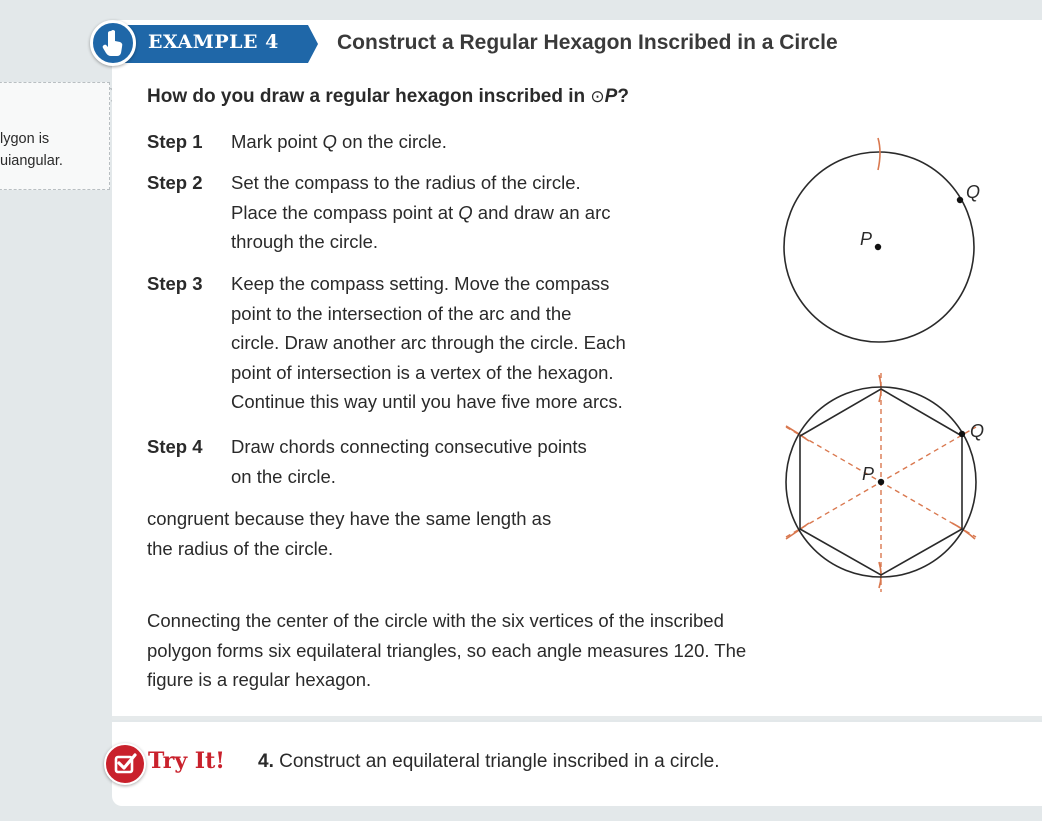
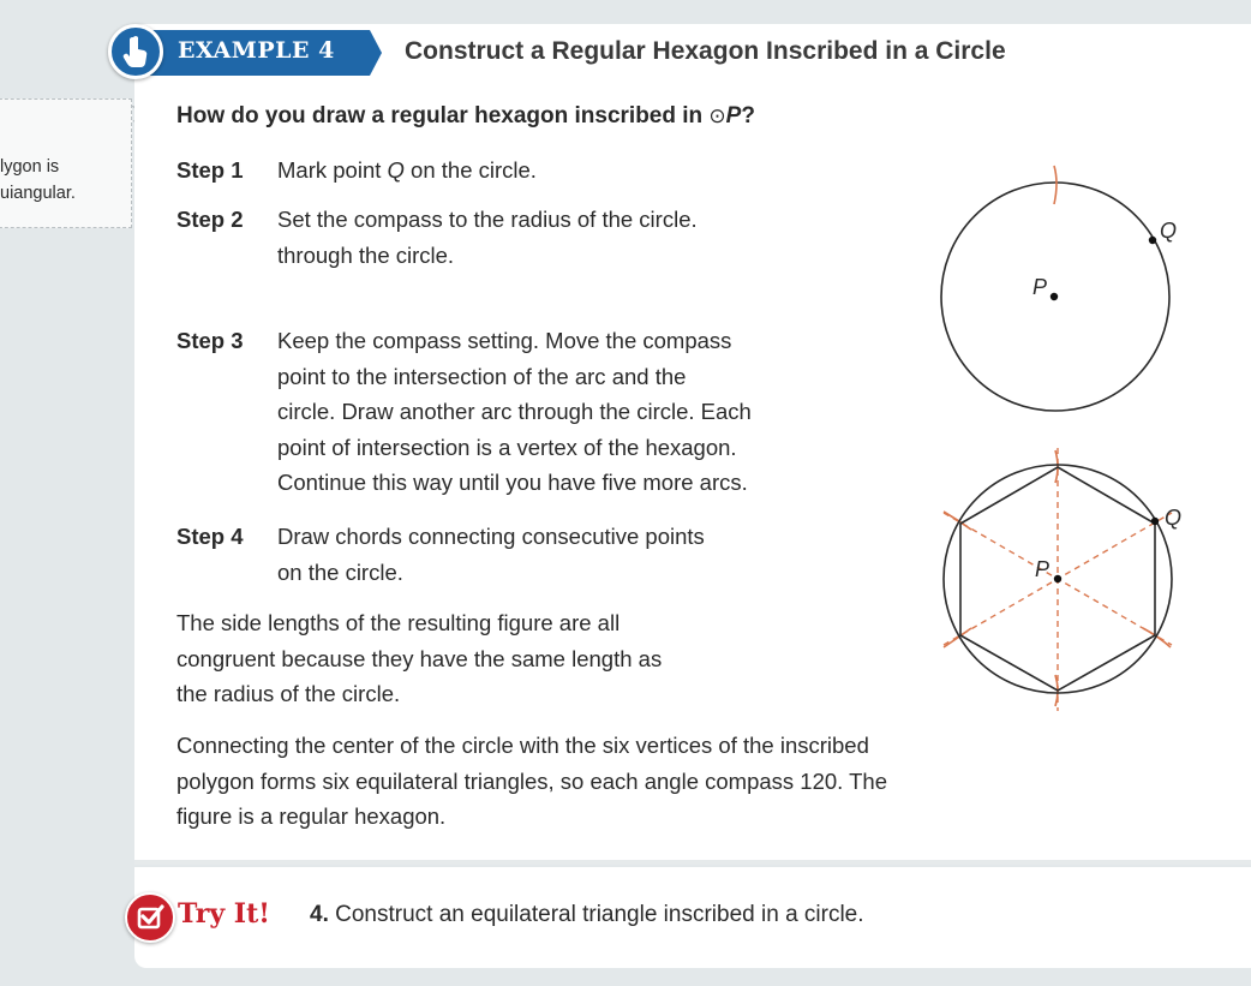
  lygon is
  uiangular.
  EXAMPLE 4
  Construct a Regular Hexagon Inscribed in a Circle
  How do you draw a regular hexagon inscribed in ⊙P?
  Step 1
  Mark point Q on the circle.
  Step 2
  Set the compass to the radius of the circle.
- Place the compass point at Q and draw an arc
  through the circle.
  Step 3
  Keep the compass setting. Move the compass
  point to the intersection of the arc and the
  circle. Draw another arc through the circle. Each
  point of intersection is a vertex of the hexagon.
  Continue this way until you have five more arcs.
  Step 4
  Draw chords connecting consecutive points
  on the circle.
+ The side lengths of the resulting figure are all
  congruent because they have the same length as
  the radius of the circle.
  Connecting the center of the circle with the six vertices of the inscribed
- polygon forms six equilateral triangles, so each angle measures 120. The
+ polygon forms six equilateral triangles, so each angle compass 120. The
  figure is a regular hexagon.
  Q
  P
  Q
  P
  Try It!
  4. Construct an equilateral triangle inscribed in a circle.
